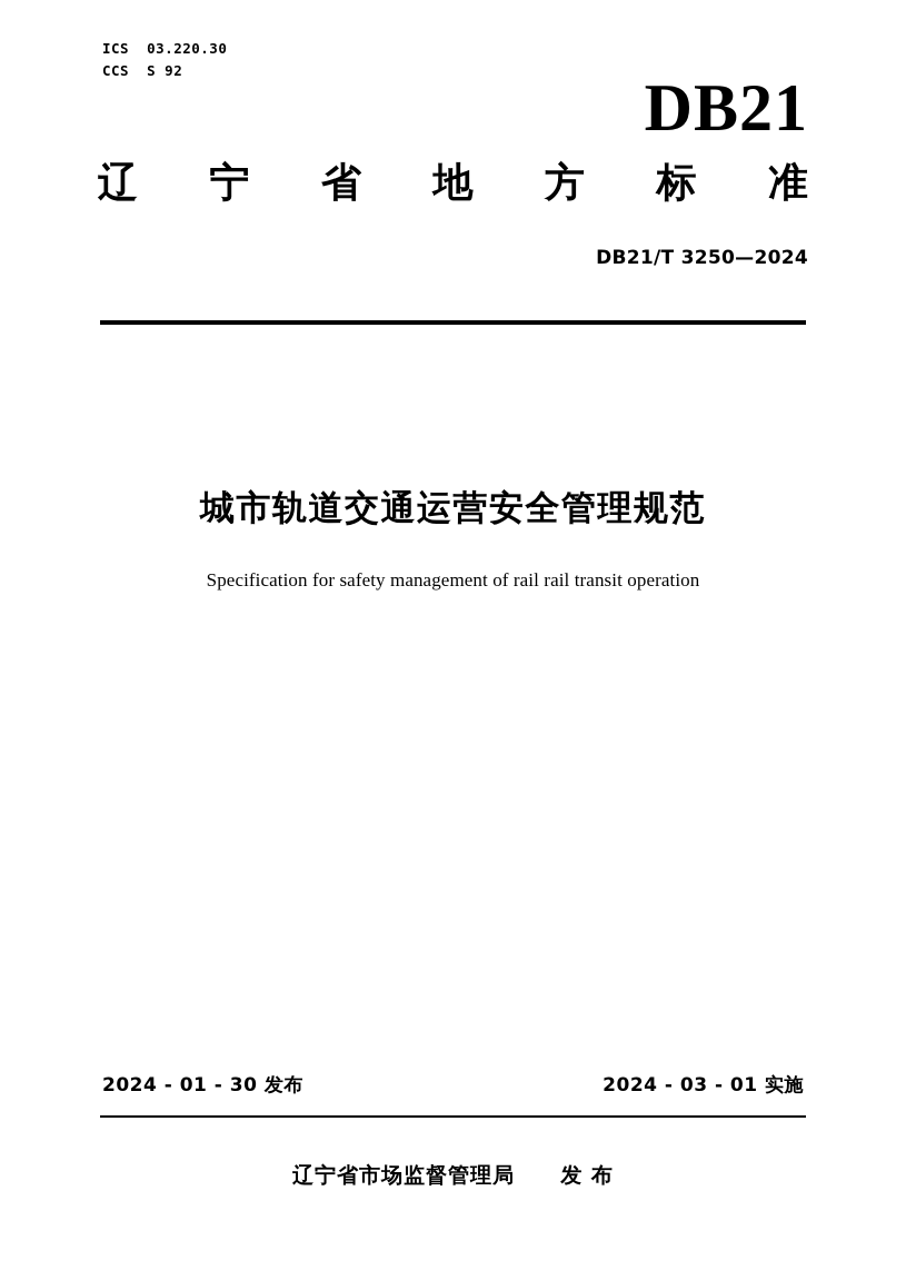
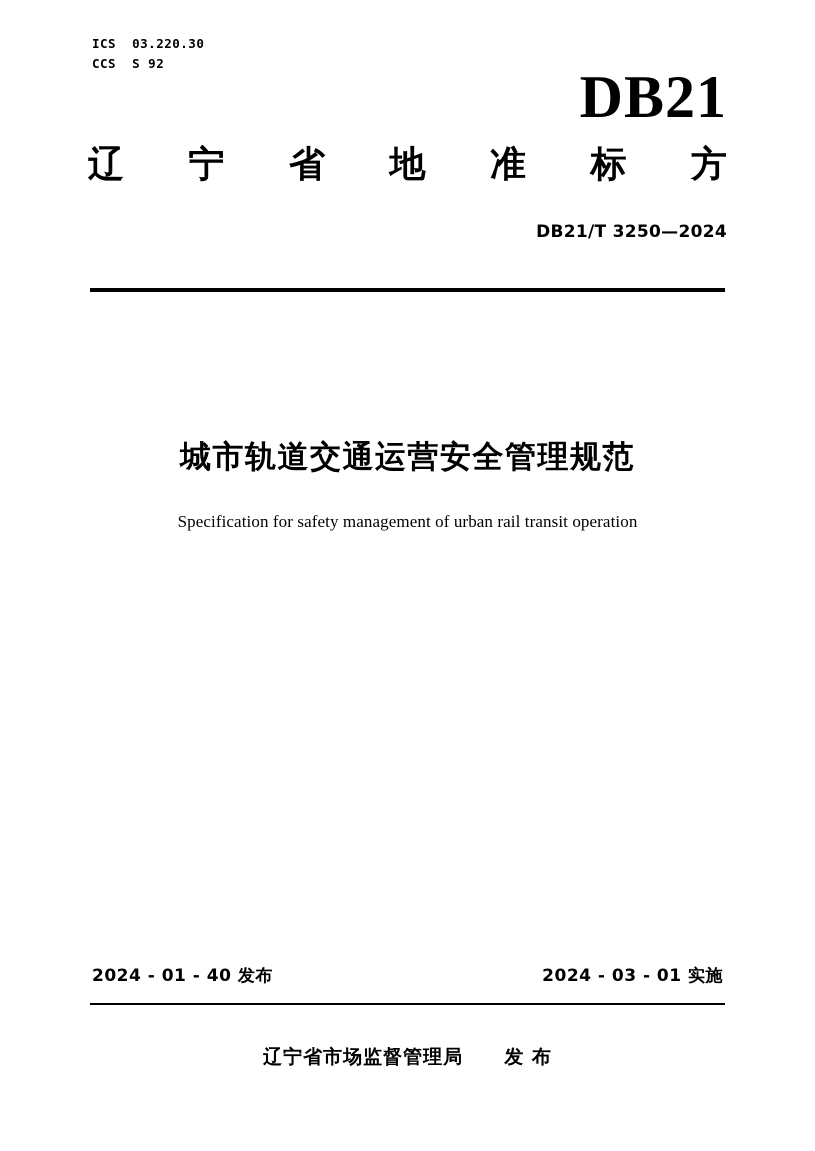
  ICS 03.220.30
  CCS S 92
  DB21
  辽
  宁
  省
  地
- 方
+ 准
  标
- 准
+ 方
  DB21/T 3250—2024
  城市轨道交通运营安全管理规范
- Specification for safety management of rail rail transit operation
+ Specification for safety management of urban rail transit operation
- 2024 - 01 - 30 发布
+ 2024 - 01 - 40 发布
  2024 - 03 - 01 实施
  辽宁省市场监督管理局 发 布
